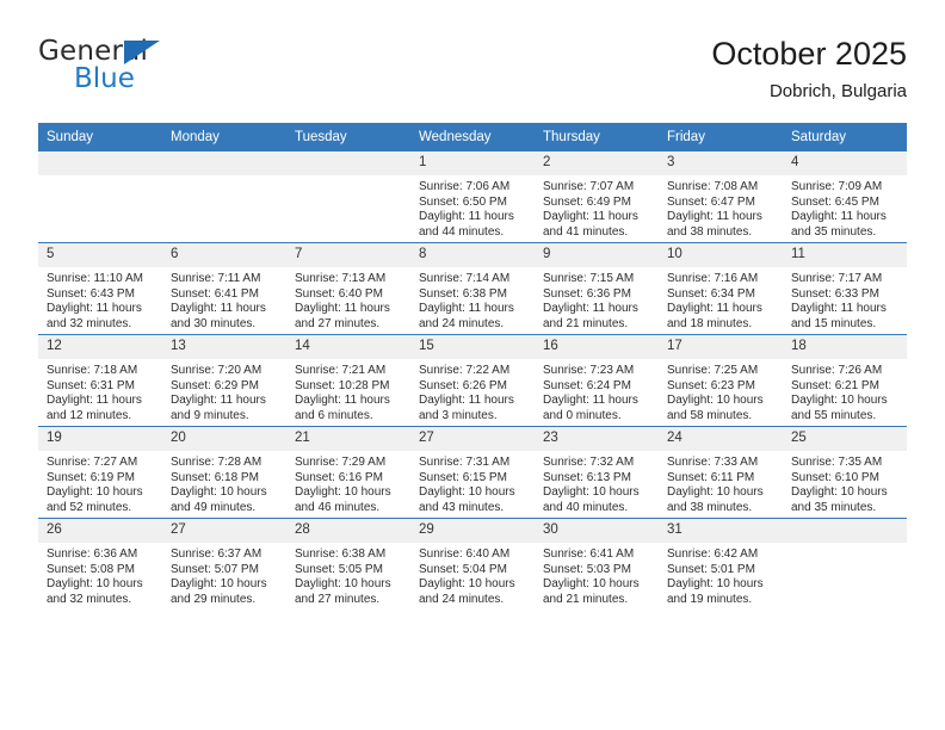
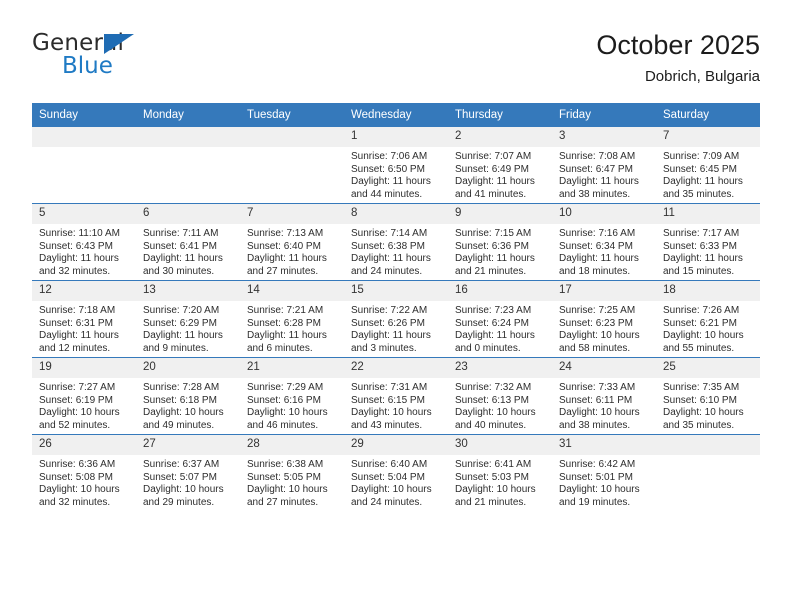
  General
  Blue
  October 2025
  Dobrich, Bulgaria
  Sunday	Monday	Tuesday	Wednesday	Thursday	Friday	Saturday
- 			1Sunrise: 7:06 AMSunset: 6:50 PMDaylight: 11 hoursand 44 minutes.	2Sunrise: 7:07 AMSunset: 6:49 PMDaylight: 11 hoursand 41 minutes.	3Sunrise: 7:08 AMSunset: 6:47 PMDaylight: 11 hoursand 38 minutes.	4Sunrise: 7:09 AMSunset: 6:45 PMDaylight: 11 hoursand 35 minutes.
+ 			1Sunrise: 7:06 AMSunset: 6:50 PMDaylight: 11 hoursand 44 minutes.	2Sunrise: 7:07 AMSunset: 6:49 PMDaylight: 11 hoursand 41 minutes.	3Sunrise: 7:08 AMSunset: 6:47 PMDaylight: 11 hoursand 38 minutes.	7Sunrise: 7:09 AMSunset: 6:45 PMDaylight: 11 hoursand 35 minutes.
  5Sunrise: 11:10 AMSunset: 6:43 PMDaylight: 11 hoursand 32 minutes.	6Sunrise: 7:11 AMSunset: 6:41 PMDaylight: 11 hoursand 30 minutes.	7Sunrise: 7:13 AMSunset: 6:40 PMDaylight: 11 hoursand 27 minutes.	8Sunrise: 7:14 AMSunset: 6:38 PMDaylight: 11 hoursand 24 minutes.	9Sunrise: 7:15 AMSunset: 6:36 PMDaylight: 11 hoursand 21 minutes.	10Sunrise: 7:16 AMSunset: 6:34 PMDaylight: 11 hoursand 18 minutes.	11Sunrise: 7:17 AMSunset: 6:33 PMDaylight: 11 hoursand 15 minutes.
- 12Sunrise: 7:18 AMSunset: 6:31 PMDaylight: 11 hoursand 12 minutes.	13Sunrise: 7:20 AMSunset: 6:29 PMDaylight: 11 hoursand 9 minutes.	14Sunrise: 7:21 AMSunset: 10:28 PMDaylight: 11 hoursand 6 minutes.	15Sunrise: 7:22 AMSunset: 6:26 PMDaylight: 11 hoursand 3 minutes.	16Sunrise: 7:23 AMSunset: 6:24 PMDaylight: 11 hoursand 0 minutes.	17Sunrise: 7:25 AMSunset: 6:23 PMDaylight: 10 hoursand 58 minutes.	18Sunrise: 7:26 AMSunset: 6:21 PMDaylight: 10 hoursand 55 minutes.
+ 12Sunrise: 7:18 AMSunset: 6:31 PMDaylight: 11 hoursand 12 minutes.	13Sunrise: 7:20 AMSunset: 6:29 PMDaylight: 11 hoursand 9 minutes.	14Sunrise: 7:21 AMSunset: 6:28 PMDaylight: 11 hoursand 6 minutes.	15Sunrise: 7:22 AMSunset: 6:26 PMDaylight: 11 hoursand 3 minutes.	16Sunrise: 7:23 AMSunset: 6:24 PMDaylight: 11 hoursand 0 minutes.	17Sunrise: 7:25 AMSunset: 6:23 PMDaylight: 10 hoursand 58 minutes.	18Sunrise: 7:26 AMSunset: 6:21 PMDaylight: 10 hoursand 55 minutes.
- 19Sunrise: 7:27 AMSunset: 6:19 PMDaylight: 10 hoursand 52 minutes.	20Sunrise: 7:28 AMSunset: 6:18 PMDaylight: 10 hoursand 49 minutes.	21Sunrise: 7:29 AMSunset: 6:16 PMDaylight: 10 hoursand 46 minutes.	27Sunrise: 7:31 AMSunset: 6:15 PMDaylight: 10 hoursand 43 minutes.	23Sunrise: 7:32 AMSunset: 6:13 PMDaylight: 10 hoursand 40 minutes.	24Sunrise: 7:33 AMSunset: 6:11 PMDaylight: 10 hoursand 38 minutes.	25Sunrise: 7:35 AMSunset: 6:10 PMDaylight: 10 hoursand 35 minutes.
+ 19Sunrise: 7:27 AMSunset: 6:19 PMDaylight: 10 hoursand 52 minutes.	20Sunrise: 7:28 AMSunset: 6:18 PMDaylight: 10 hoursand 49 minutes.	21Sunrise: 7:29 AMSunset: 6:16 PMDaylight: 10 hoursand 46 minutes.	22Sunrise: 7:31 AMSunset: 6:15 PMDaylight: 10 hoursand 43 minutes.	23Sunrise: 7:32 AMSunset: 6:13 PMDaylight: 10 hoursand 40 minutes.	24Sunrise: 7:33 AMSunset: 6:11 PMDaylight: 10 hoursand 38 minutes.	25Sunrise: 7:35 AMSunset: 6:10 PMDaylight: 10 hoursand 35 minutes.
  26Sunrise: 6:36 AMSunset: 5:08 PMDaylight: 10 hoursand 32 minutes.	27Sunrise: 6:37 AMSunset: 5:07 PMDaylight: 10 hoursand 29 minutes.	28Sunrise: 6:38 AMSunset: 5:05 PMDaylight: 10 hoursand 27 minutes.	29Sunrise: 6:40 AMSunset: 5:04 PMDaylight: 10 hoursand 24 minutes.	30Sunrise: 6:41 AMSunset: 5:03 PMDaylight: 10 hoursand 21 minutes.	31Sunrise: 6:42 AMSunset: 5:01 PMDaylight: 10 hoursand 19 minutes.
